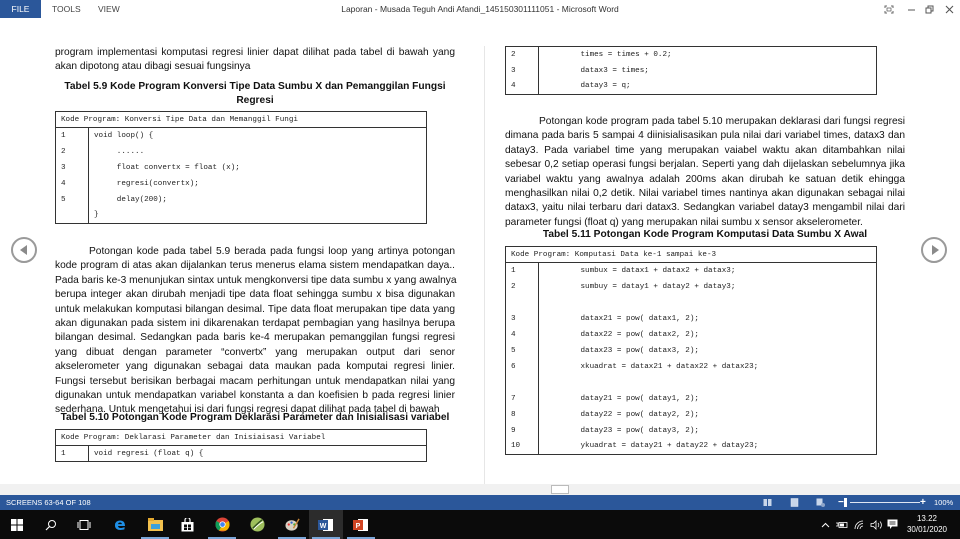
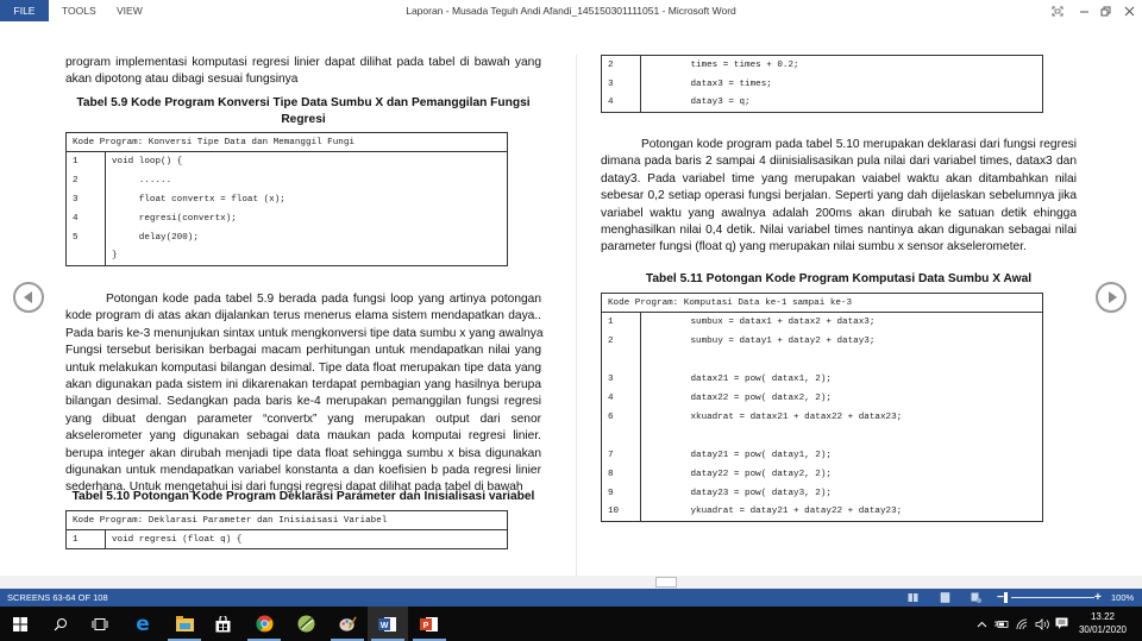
  FILE
  TOOLS
  VIEW
  Laporan - Musada Teguh Andi Afandi_145150301111051 - Microsoft Word
  program implementasi komputasi regresi linier dapat dilihat pada tabel di bawah yang
  akan dipotong atau dibagi sesuai fungsinya
  Tabel 5.9 Kode Program Konversi Tipe Data Sumbu X dan Pemanggilan Fungsi
  Regresi
  Kode Program: Konversi Tipe Data dan Memanggil Fungi
  1	void loop() {
  2	......
  3	float convertx = float (x);
  4	regresi(convertx);
  5	delay(200);
  	}
  Potongan kode pada tabel 5.9 berada pada fungsi loop yang artinya potongan
  kode program di atas akan dijalankan terus menerus elama sistem mendapatkan daya..
  Pada baris ke-3 menunjukan sintax untuk mengkonversi tipe data sumbu x yang awalnya
- berupa integer akan dirubah menjadi tipe data float sehingga sumbu x bisa digunakan
+ Fungsi tersebut berisikan berbagai macam perhitungan untuk mendapatkan nilai yang
  untuk melakukan komputasi bilangan desimal. Tipe data float merupakan tipe data yang
  akan digunakan pada sistem ini dikarenakan terdapat pembagian yang hasilnya berupa
  bilangan desimal. Sedangkan pada baris ke-4 merupakan pemanggilan fungsi regresi
  yang dibuat dengan parameter “convertx” yang merupakan output dari senor
  akselerometer yang digunakan sebagai data maukan pada komputai regresi linier.
- Fungsi tersebut berisikan berbagai macam perhitungan untuk mendapatkan nilai yang
+ berupa integer akan dirubah menjadi tipe data float sehingga sumbu x bisa digunakan
  digunakan untuk mendapatkan variabel konstanta a dan koefisien b pada regresi linier
  sederhana. Untuk mengetahui isi dari fungsi regresi dapat dilihat pada tabel di bawah
  Tabel 5.10 Potongan Kode Program Deklarasi Parameter dan Inisialisasi variabel
  Kode Program: Deklarasi Parameter dan Inisiaisasi Variabel
  1	void regresi (float q) {
  2	times = times + 0.2;
  3	datax3 = times;
  4	datay3 = q;
  Potongan kode program pada tabel 5.10 merupakan deklarasi dari fungsi regresi
- dimana pada baris 5 sampai 4 diinisialisasikan pula nilai dari variabel times, datax3 dan
+ dimana pada baris 2 sampai 4 diinisialisasikan pula nilai dari variabel times, datax3 dan
  datay3. Pada variabel time yang merupakan vaiabel waktu akan ditambahkan nilai
  sebesar 0,2 setiap operasi fungsi berjalan. Seperti yang dah dijelaskan sebelumnya jika
  variabel waktu yang awalnya adalah 200ms akan dirubah ke satuan detik ehingga
- menghasilkan nilai 0,2 detik. Nilai variabel times nantinya akan digunakan sebagai nilai
+ menghasilkan nilai 0,4 detik. Nilai variabel times nantinya akan digunakan sebagai nilai
- datax3, yaitu nilai terbaru dari datax3. Sedangkan variabel datay3 mengambil nilai dari
  parameter fungsi (float q) yang merupakan nilai sumbu x sensor akselerometer.
  Tabel 5.11 Potongan Kode Program Komputasi Data Sumbu X Awal
  Kode Program: Komputasi Data ke-1 sampai ke-3
  1	sumbux = datax1 + datax2 + datax3;
  2	sumbuy = datay1 + datay2 + datay3;
  3	datax21 = pow( datax1, 2);
  4	datax22 = pow( datax2, 2);
- 5	datax23 = pow( datax3, 2);
  6	xkuadrat = datax21 + datax22 + datax23;
  7	datay21 = pow( datay1, 2);
  8	datay22 = pow( datay2, 2);
  9	datay23 = pow( datay3, 2);
  10	ykuadrat = datay21 + datay22 + datay23;
  SCREENS 63-64 OF 108
  −
  +
  100%
  e
  13.22
  30/01/2020
